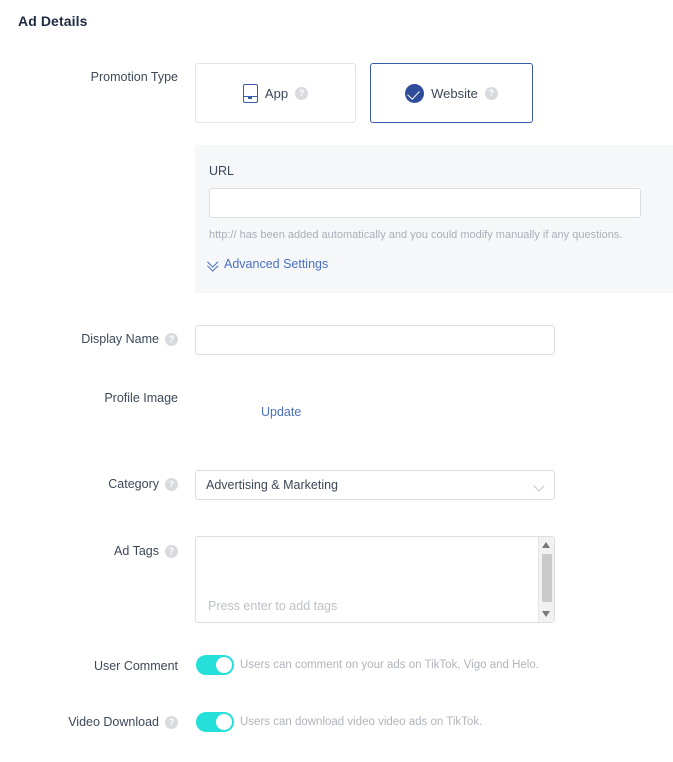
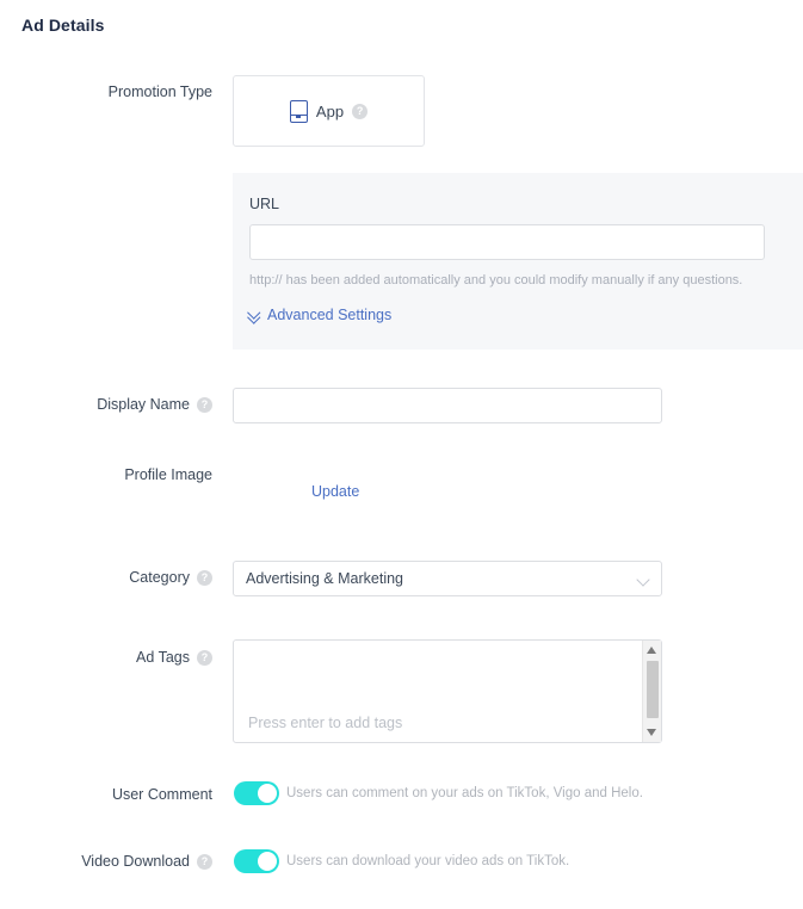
  Ad Details
  Promotion Type
  App
- Website
  URL
  http:// has been added automatically and you could modify manually if any questions.
  Advanced Settings
  Display Name
  Profile Image
  Update
  Category
  Advertising & Marketing
  Ad Tags
  Press enter to add tags
  User Comment
  Users can comment on your ads on TikTok, Vigo and Helo.
  Video Download
- Users can download video video ads on TikTok.
+ Users can download your video ads on TikTok.
